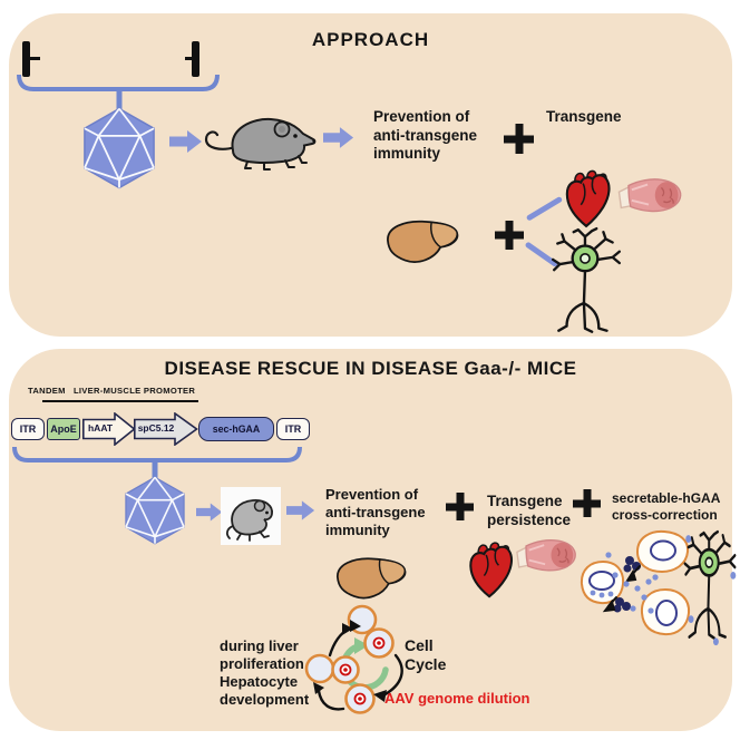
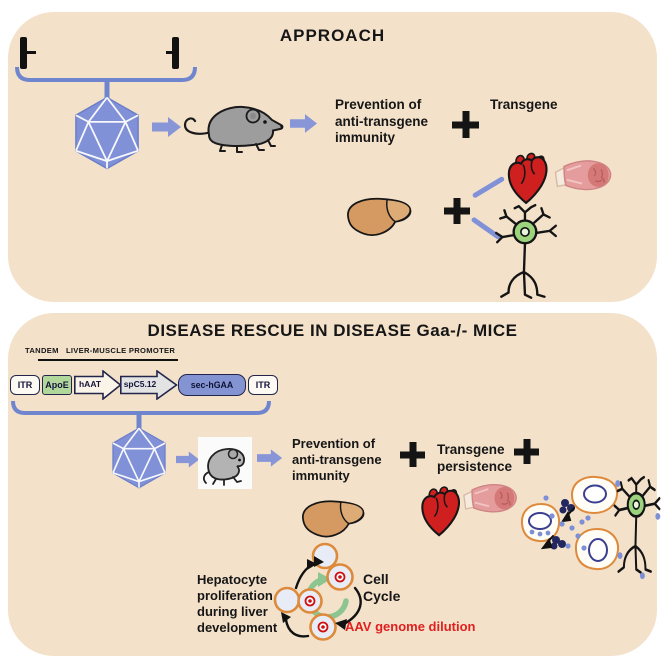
  APPROACH
  Prevention of
  anti-transgene
  immunity
  Transgene
  DISEASE RESCUE IN DISEASE Gaa-/- MICE
  TANDEM LIVER-MUSCLE PROMOTER
  ITR
  ApoE
  hAAT
  spC5.12
  sec-hGAA
  ITR
  Prevention of
  anti-transgene
  immunity
  Transgene
  persistence
- secretable-hGAA
- cross-correction
- during liver
+ Hepatocyte
  proliferation
- Hepatocyte
+ during liver
  development
  Cell
  Cycle
  AAV genome dilution
